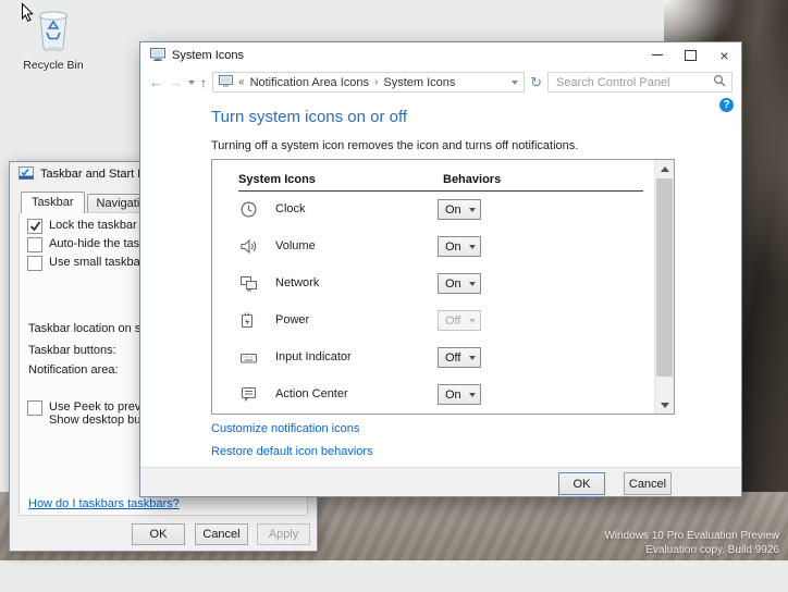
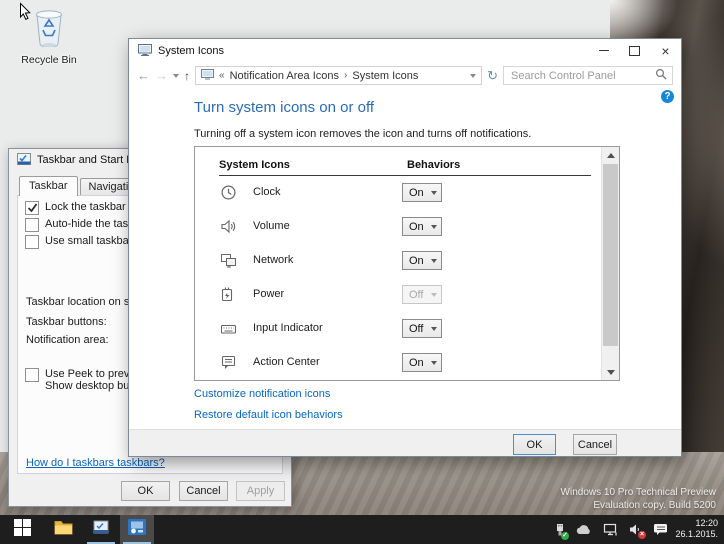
- Windows 10 Pro Evaluation Preview
+ Windows 10 Pro Technical Preview
- Evaluation copy. Build 9926
+ Evaluation copy. Build 5200
  Recycle Bin
  Taskbar and Start
  Taskbar
  Navigat
  Lock the taskbar
  Auto-hide the tas
  Taskbar location on s
  Taskbar buttons:
  Notification area:
  How do I taskbars taskbars?
  OK
  Cancel
  Apply
  System Icons
  ×
  ←
  →
  ↑
  «
  Notification Area Icons
  ›
  System Icons
  ↻
  Search Control Panel
  ?
  Turn system icons on or off
  Turning off a system icon removes the icon and turns off notifications.
  System Icons
  Behaviors
  Clock
  On
  Volume
  On
  Network
  On
  Power
  Off
  Input Indicator
  Off
  Action Center
  On
  Customize notification icons
  Restore default icon behaviors
  OK
  Cancel
+ 12:20
+ 26.1.2015.
